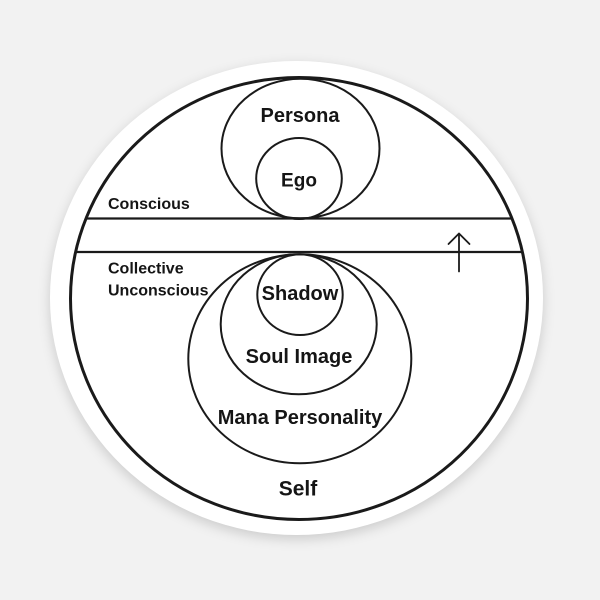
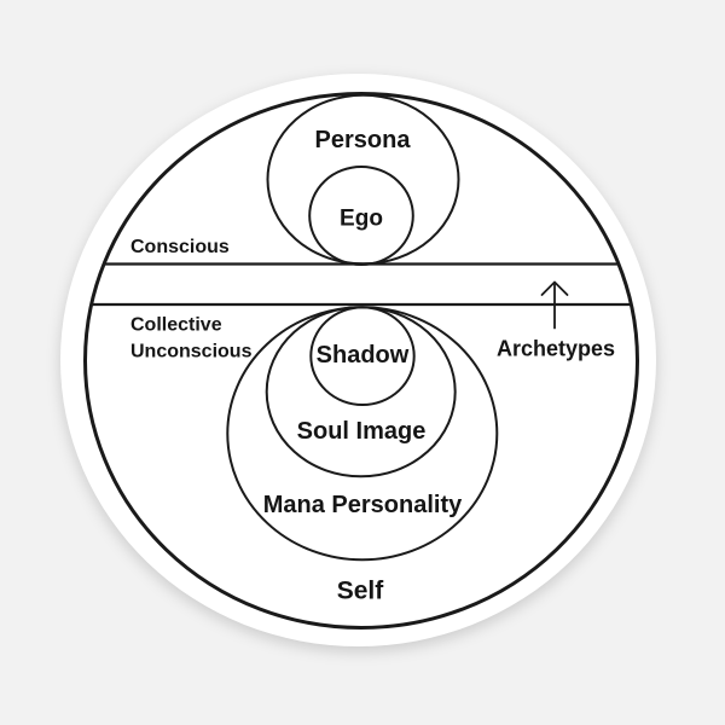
  Persona
  Ego
  Conscious
  Collective
  Unconscious
  Shadow
  Soul Image
  Mana Personality
+ Archetypes
  Self
